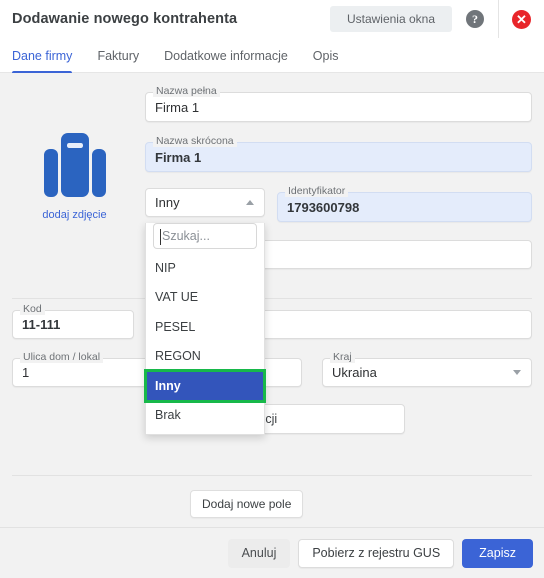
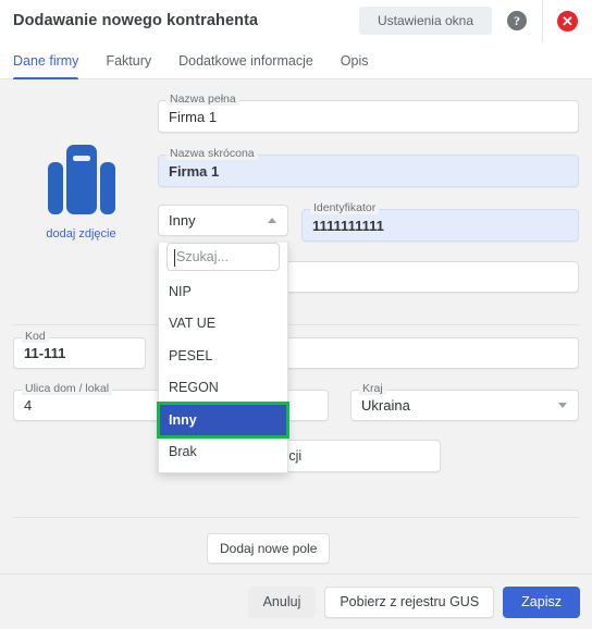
  Dodawanie nowego kontrahenta
  Ustawienia okna
  ?
  ✕
  Dane firmy
  Faktury
  Dodatkowe informacje
  Opis
  dodaj zdjęcie
  Nazwa pełna
  Firma 1
  Nazwa skrócona
  Firma 1
  Identyfikator
- 1793600798
+ 1111111111
  Kod
  11-111
  Ulica dom / lokal
- 1
+ 4
  Kraj
  Ukraina
  Dodaj nowe pole
  Inny
  Szukaj...
  NIP
  VAT UE
  PESEL
  REGON
  Inny
  Brak
  Anuluj
  Pobierz z rejestru GUS
  Zapisz
